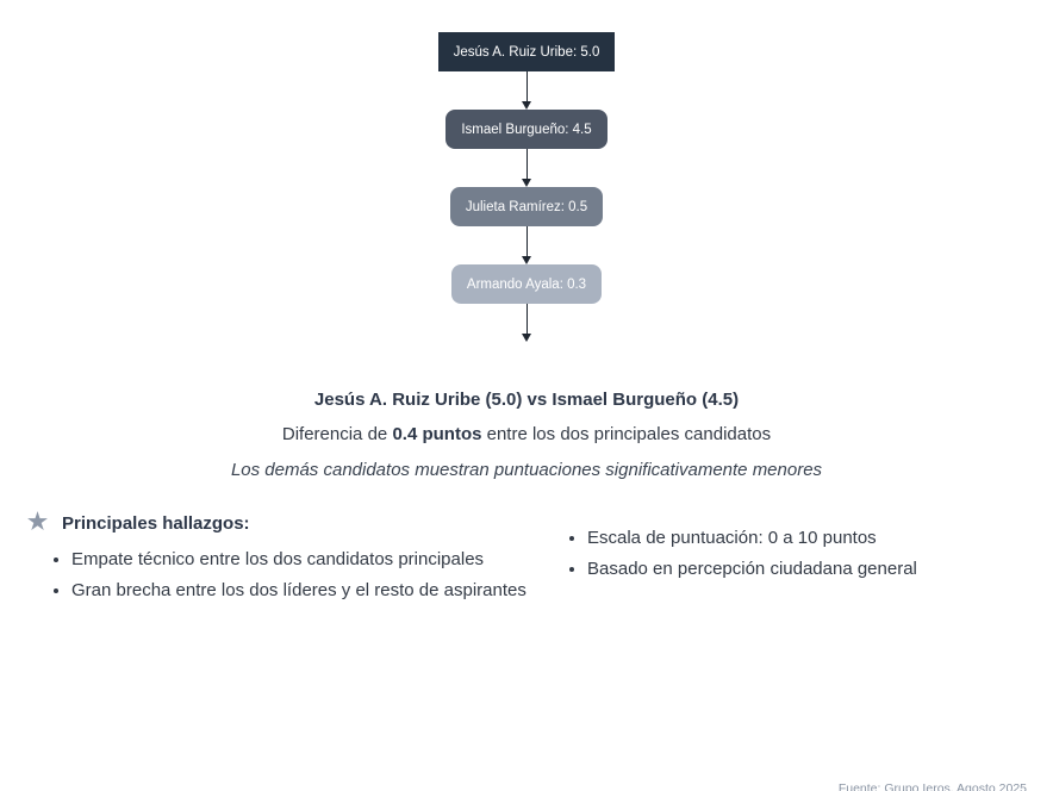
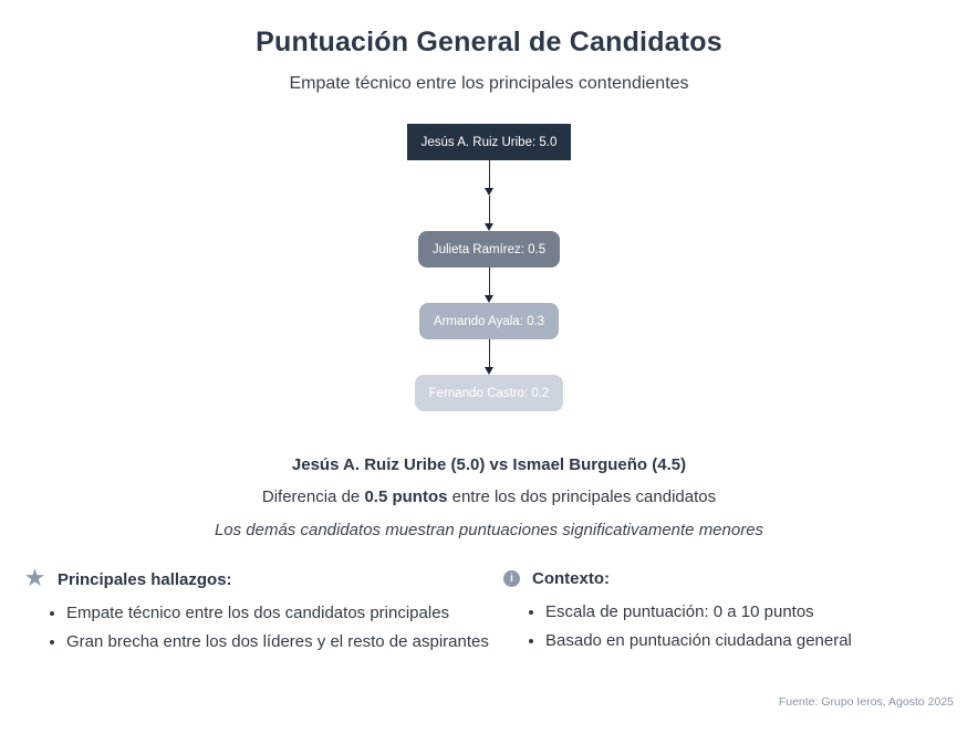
+ Puntuación General de Candidatos
+ Empate técnico entre los principales contendientes
  Jesús A. Ruiz Uribe: 5.0
- Ismael Burgueño: 4.5
  Julieta Ramírez: 0.5
  Armando Ayala: 0.3
+ Fernando Castro: 0.2
  Jesús A. Ruiz Uribe (5.0) vs Ismael Burgueño (4.5)
- Diferencia de 0.4 puntos entre los dos principales candidatos
+ Diferencia de 0.5 puntos entre los dos principales candidatos
  Los demás candidatos muestran puntuaciones significativamente menores
  ★
  Principales hallazgos:
  Empate técnico entre los dos candidatos principales
  Gran brecha entre los dos líderes y el resto de aspirantes
+ i
+ Contexto:
  Escala de puntuación: 0 a 10 puntos
- Basado en percepción ciudadana general
+ Basado en puntuación ciudadana general
  Fuente: Grupo Ieros, Agosto 2025
